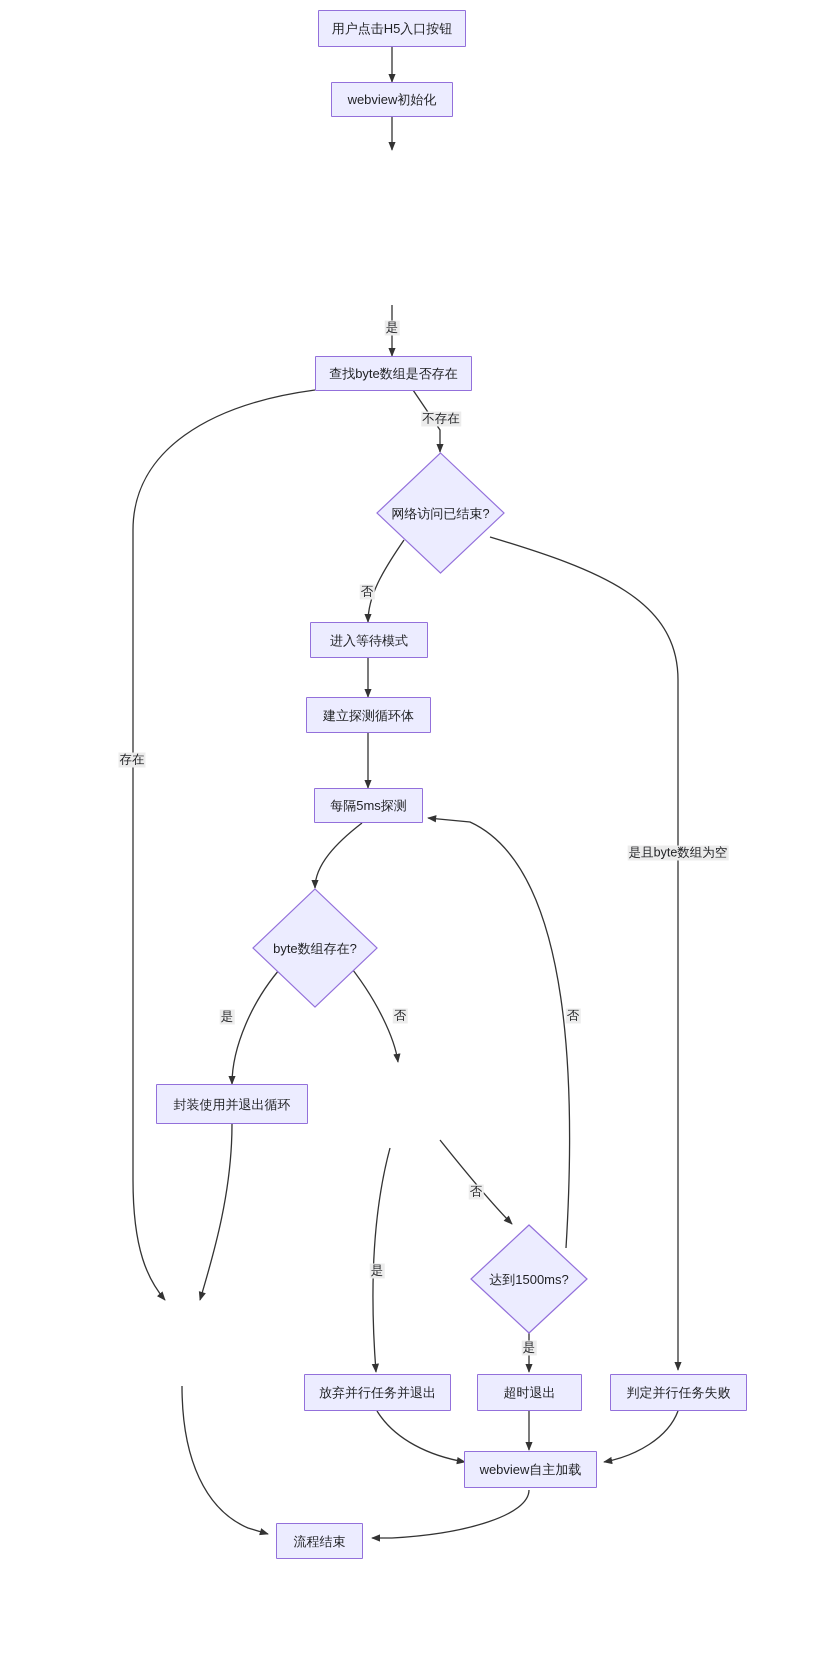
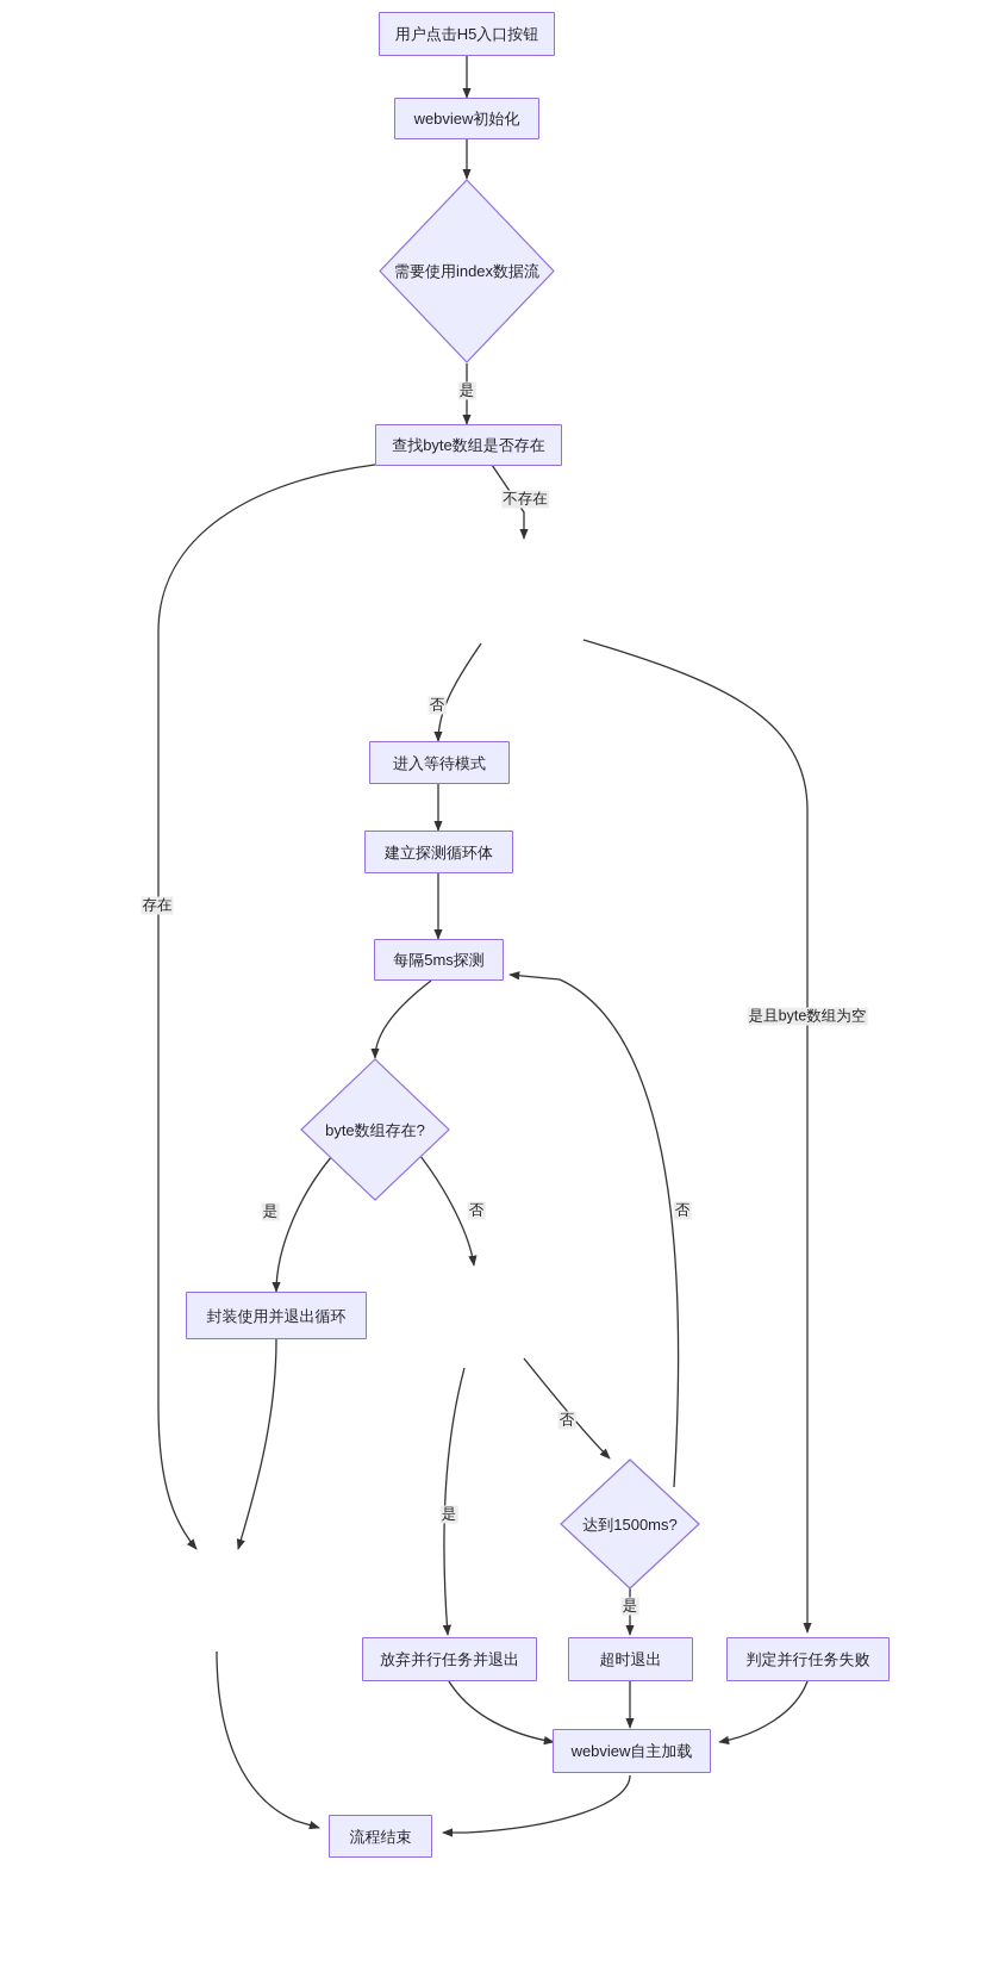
  用户点击H5入口按钮
  webview初始化
+ 需要使用index数据流
  查找byte数组是否存在
- 网络访问已结束?
  进入等待模式
  建立探测循环体
  每隔5ms探测
  byte数组存在?
  封装使用并退出循环
  达到1500ms?
  放弃并行任务并退出
  超时退出
  判定并行任务失败
  webview自主加载
  流程结束
  是
  不存在
  存在
  否
  是且byte数组为空
  是
  否
  是
  否
  否
  是
